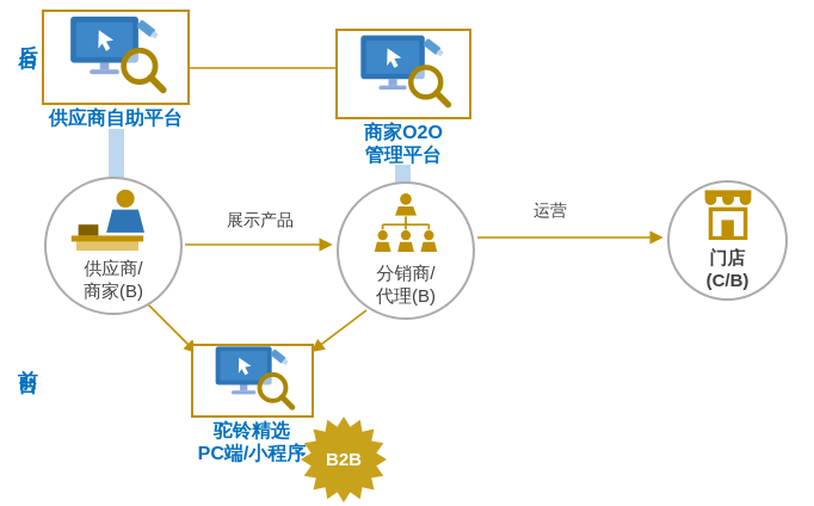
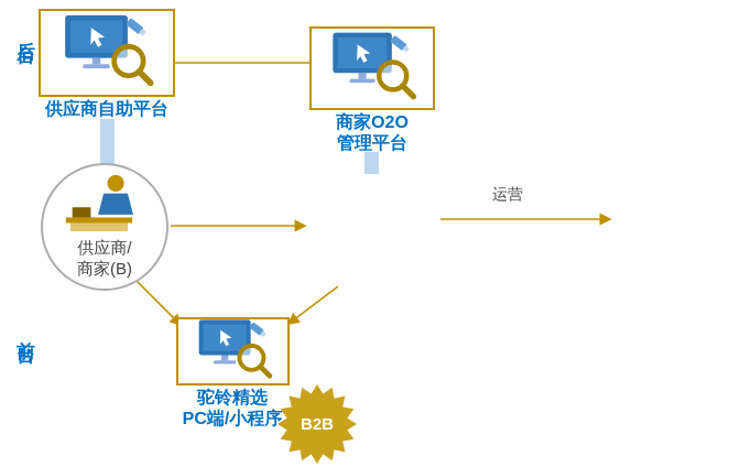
  供应商自助平台
  商家O2O
  管理平台
  供应商/
  商家(B)
- 分销商/
- 代理(B)
- 门店
- (C/B)
- 展示产品
  运营
  驼铃精选
  PC端/小程序
  B2B
